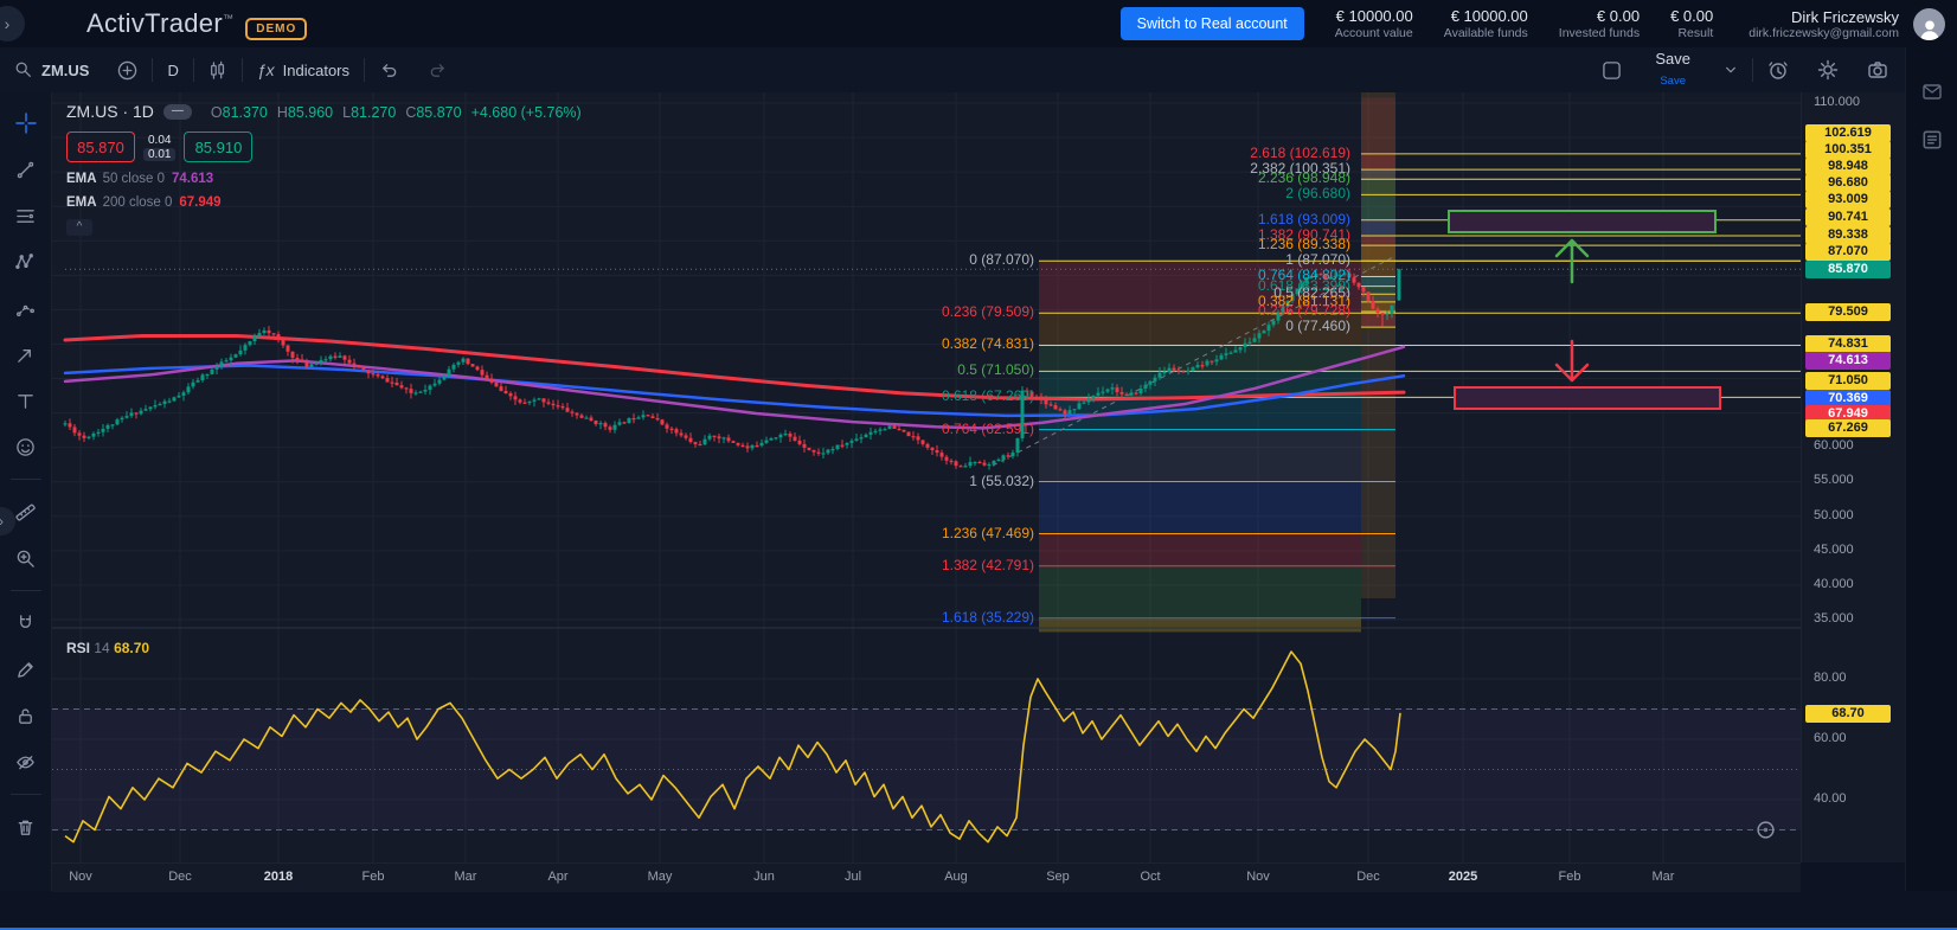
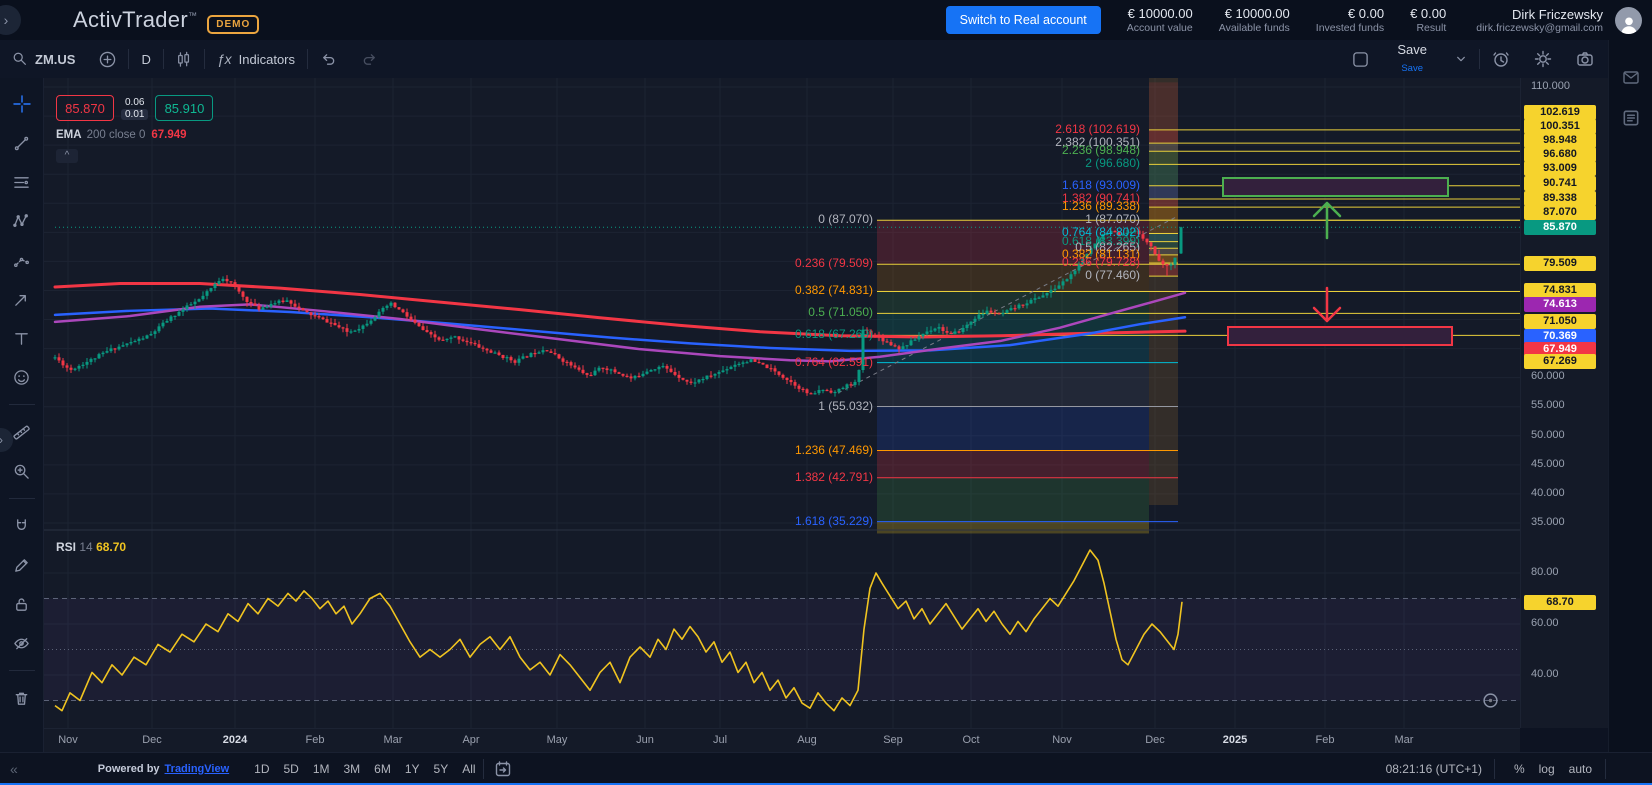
  ›
  ActivTrader™
  DEMO
  Switch to Real account
  € 10000.00
  Account value
  € 10000.00
  Available funds
  € 0.00
  Invested funds
  € 0.00
  Result
  Dirk Friczewsky
  dirk.friczewsky@gmail.com
  ZM.US
  D
  ƒx
  Indicators
  Save
  Save
  ›
- ZM.US · 1D
- —
- O81.370 H85.960 L81.270 C85.870 +4.680 (+5.76%)
  85.870
- 0.04
+ 0.06
  0.01
  85.910
- EMA 50 close 0 74.613
  EMA 200 close 0 67.949
  ^
  RSI 14 68.70
  0 (87.070)
  0.236 (79.509)
  0.382 (74.831)
  0.5 (71.050)
  0.618 (67.269)
  0.764 (62.591)
  1 (55.032)
  1.236 (47.469)
  1.382 (42.791)
  1.618 (35.229)
  2.618 (102.619)
  2.382 (100.351)
  2.236 (98.948)
  2 (96.680)
  1.618 (93.009)
  1.382 (90.741)
  1.236 (89.338)
  1 (87.070)
  0.764 (84.802)
  0.618 (83.399)
  0.5 (82.265)
  0.382 (81.131)
  0.236 (79.728)
  0 (77.460)
  110.000
  60.000
  55.000
  50.000
  45.000
  40.000
  35.000
  80.00
  60.00
  40.00
  102.619
  100.351
  98.948
  96.680
  93.009
  90.741
  89.338
  87.070
  85.870
  79.509
  74.831
  74.613
  71.050
  70.369
  67.949
  67.269
  68.70
  Nov
  Dec
- 2018
+ 2024
  Feb
  Mar
  Apr
  May
  Jun
  Jul
  Aug
  Sep
  Oct
  Nov
  Dec
  2025
  Feb
  Mar
+ «
+ Powered by
+ TradingView
+ 1D
+ 5D
+ 1M
+ 3M
+ 6M
+ 1Y
+ 5Y
+ All
+ 08:21:16 (UTC+1)
+ %
+ log
+ auto
